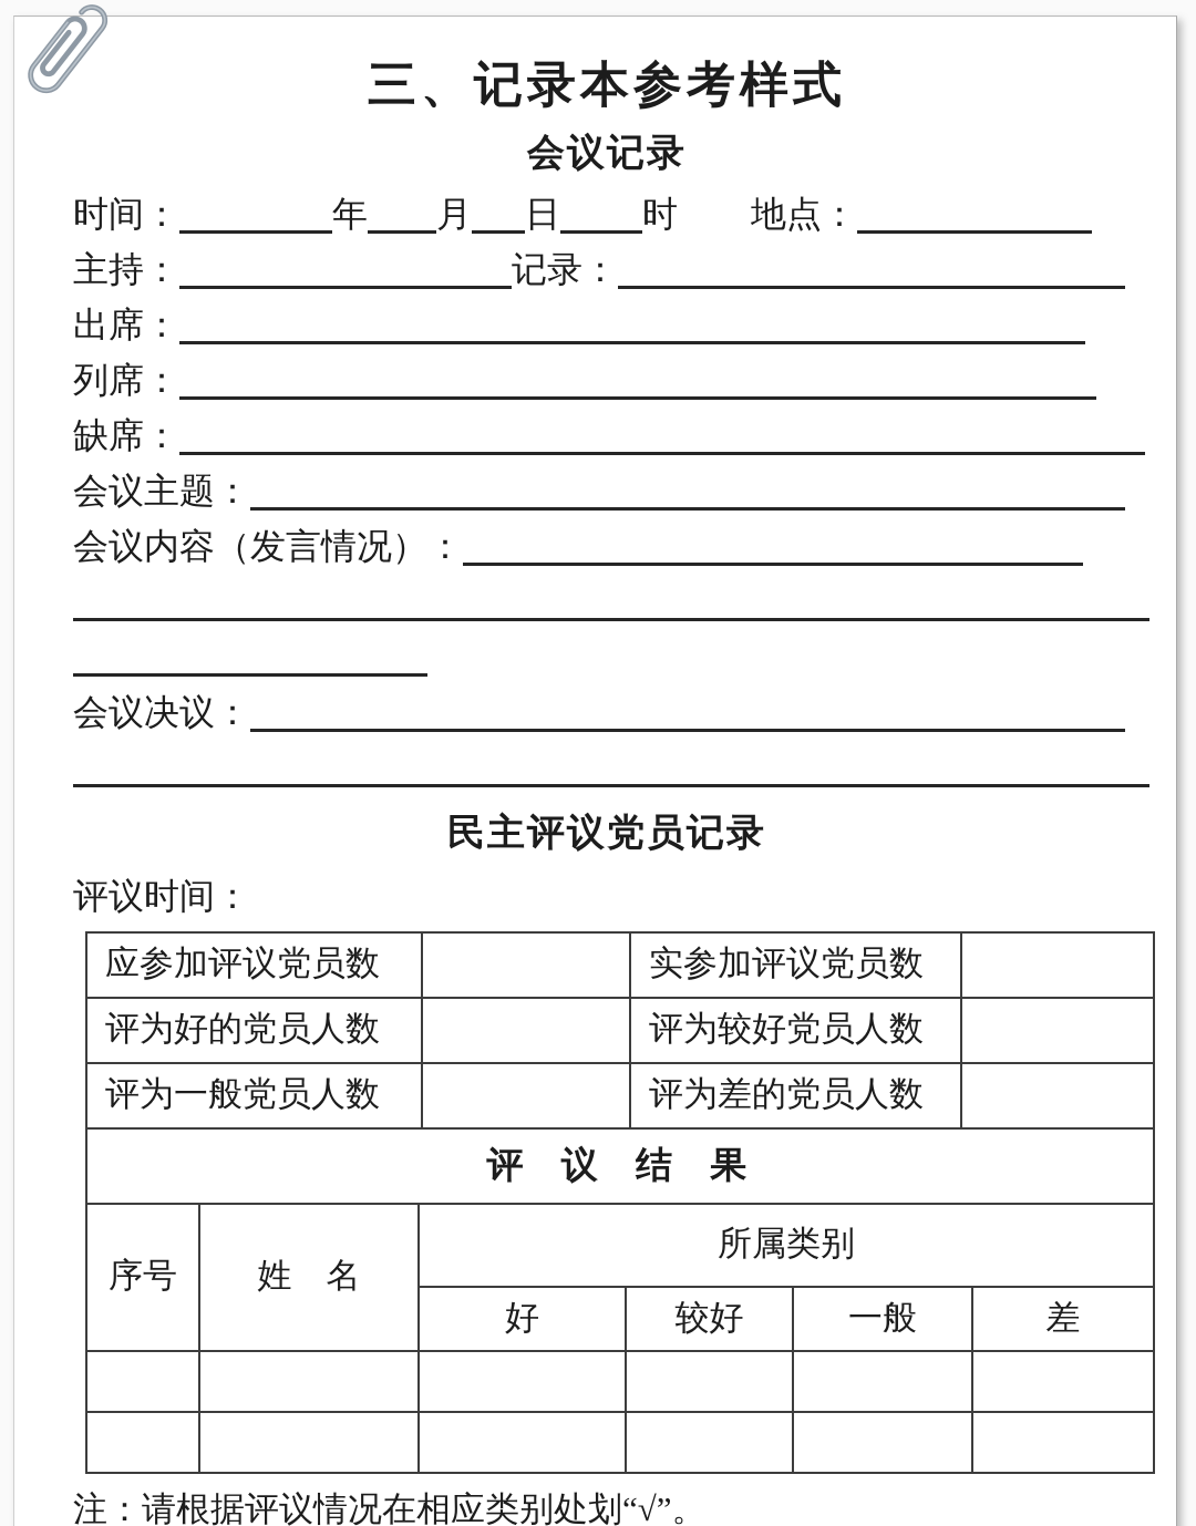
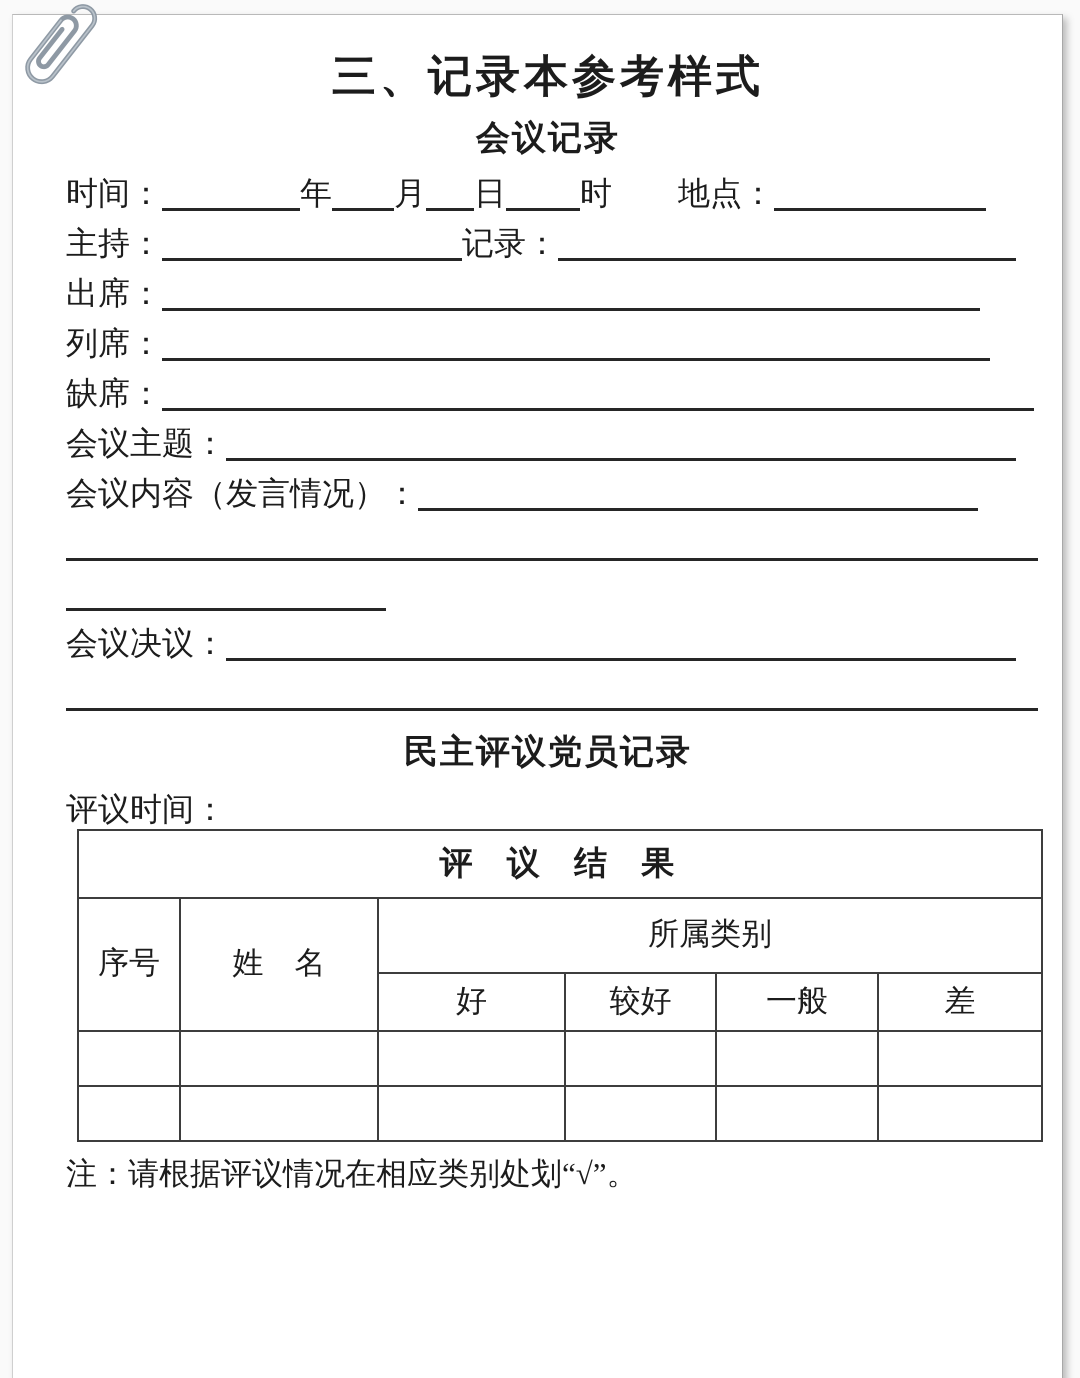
  三、记录本参考样式
  会议记录
  时间： 年 月 日 时 地点：
  主持： 记录：
  出席：
  列席：
  缺席：
  会议主题：
  会议内容（发言情况）：
  会议决议：
  民主评议党员记录
  评议时间：
- 应参加评议党员数		实参加评议党员数
- 评为好的党员人数		评为较好党员人数
- 评为一般党员人数		评为差的党员人数
  评 议 结 果
  序号	姓 名	所属类别
  好	较好	一般	差
  注：请根据评议情况在相应类别处划“√”。
